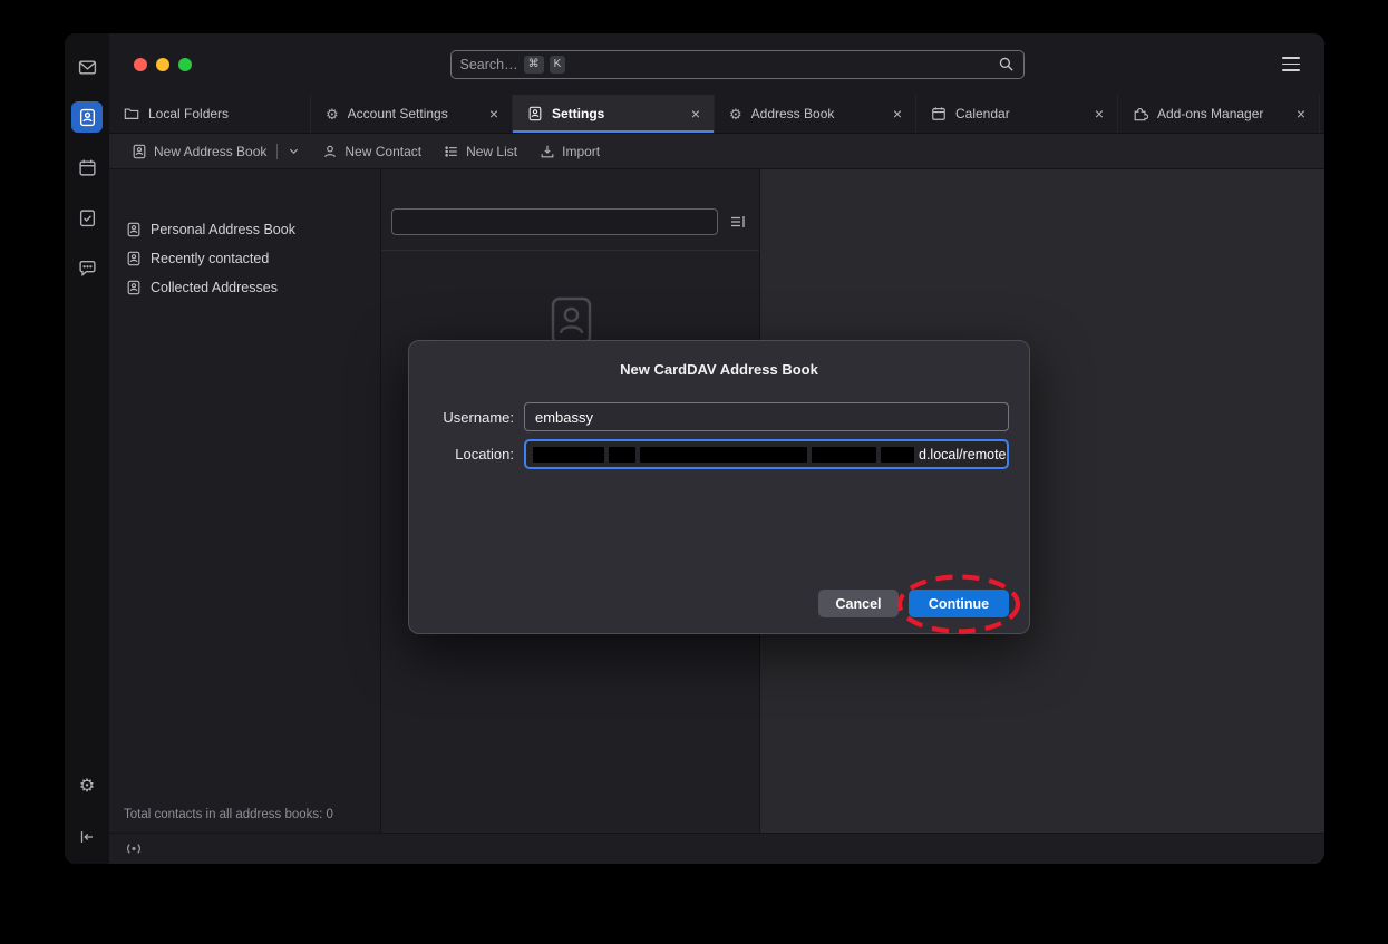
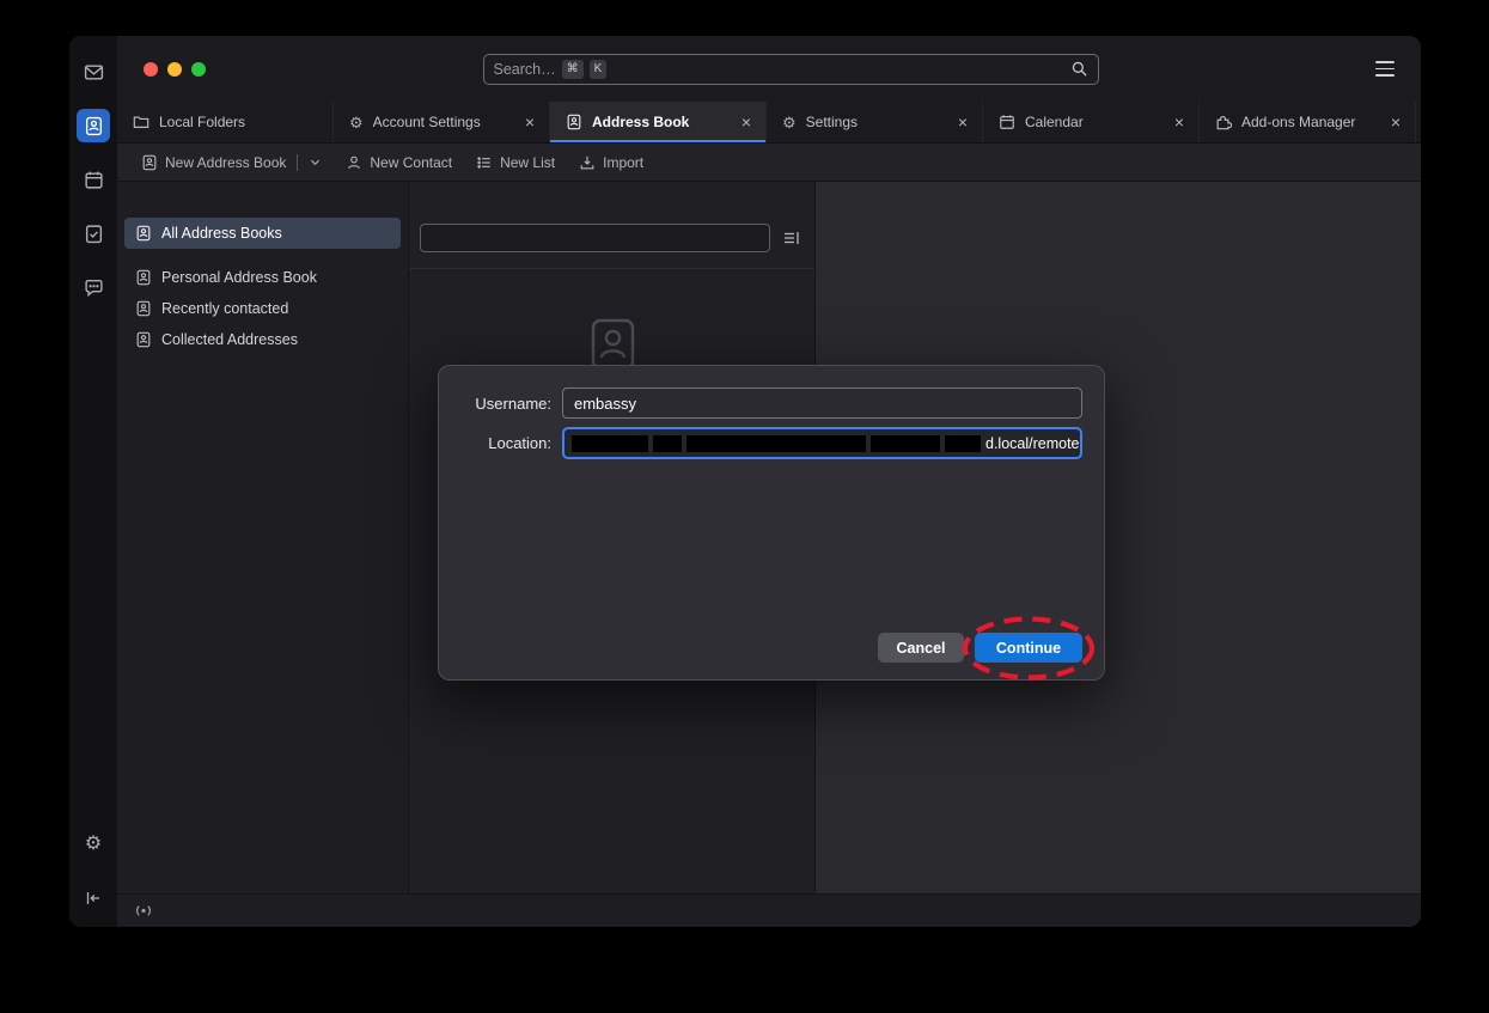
  ⚙
  Search…
  ⌘
  K
  Local Folders
  ⚙
  Account Settings
  ×
- Settings
+ Address Book
  ×
  ⚙
- Address Book
+ Settings
  ×
  Calendar
  ×
  Add-ons Manager
  ×
  New Address Book
  New Contact
  New List
  Import
+ All Address Books
  Personal Address Book
  Recently contacted
  Collected Addresses
- Total contacts in all address books: 0
- New CardDAV Address Book
  Username:
  embassy
  Location:
  d.local/remote
  Cancel
  Continue
